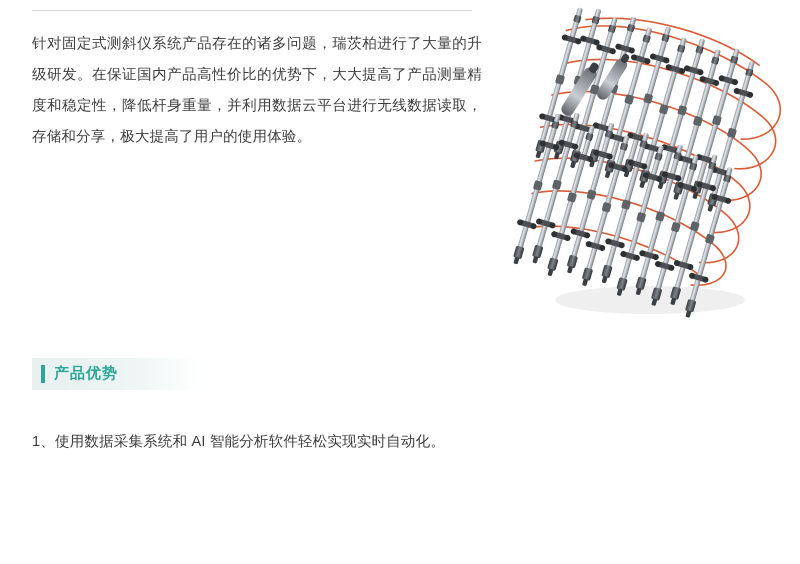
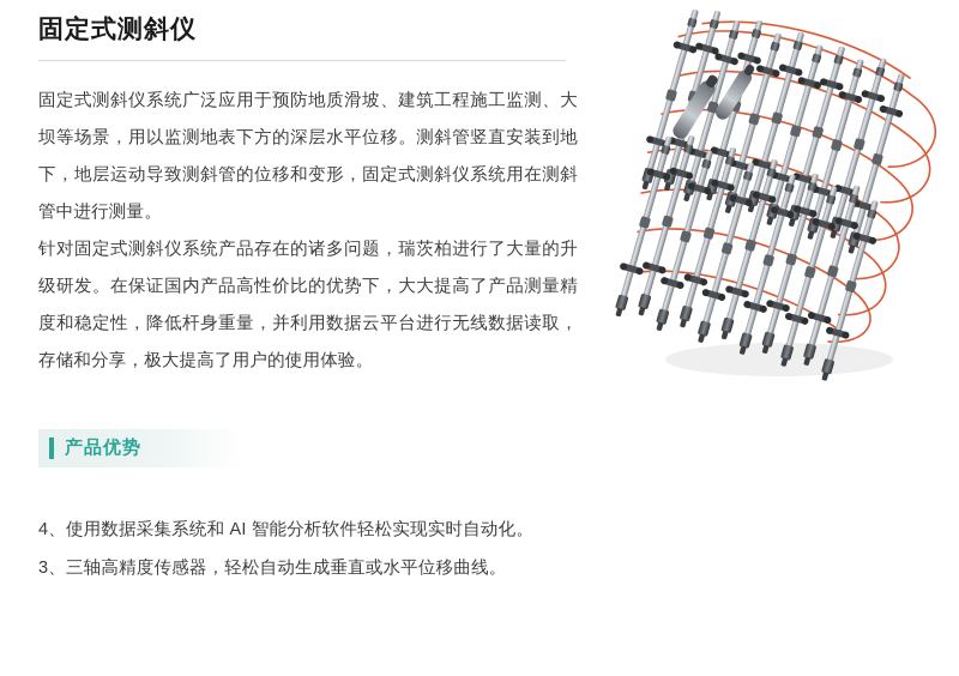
+ 固定式测斜仪
+ 固定式测斜仪系统广泛应用于预防地质滑坡、建筑工程施工监测、大坝等场景，用以监测地表下方的深层水平位移。测斜管竖直安装到地下，地层运动导致测斜管的位移和变形，固定式测斜仪系统用在测斜管中进行测量。
  针对固定式测斜仪系统产品存在的诸多问题，瑞茨柏进行了大量的升级研发。在保证国内产品高性价比的优势下，大大提高了产品测量精度和稳定性，降低杆身重量，并利用数据云平台进行无线数据读取，存储和分享，极大提高了用户的使用体验。
  产品优势
- 1、使用数据采集系统和 AI 智能分析软件轻松实现实时自动化。
+ 4、使用数据采集系统和 AI 智能分析软件轻松实现实时自动化。
+ 3、三轴高精度传感器，轻松自动生成垂直或水平位移曲线。
